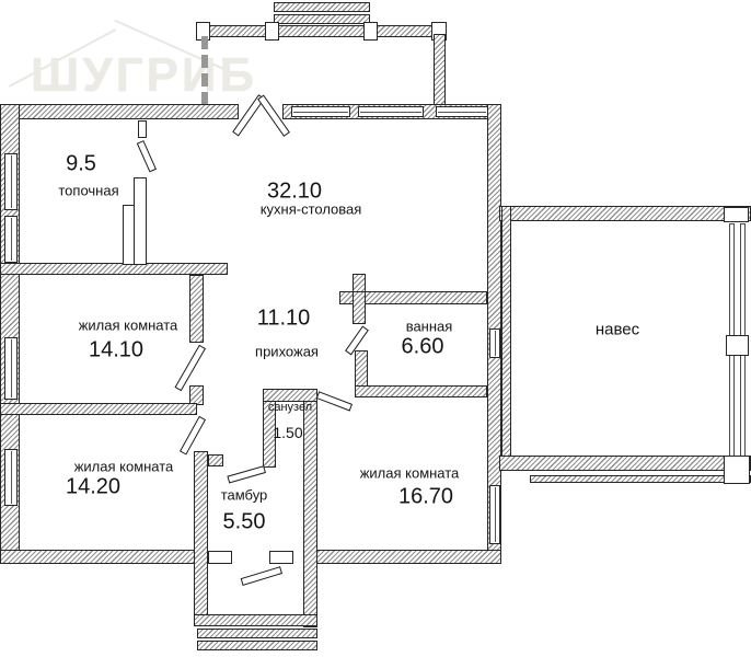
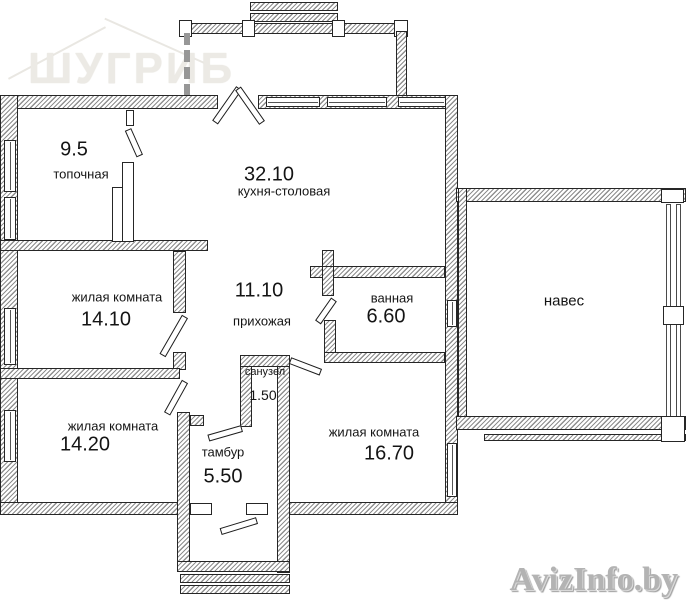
  ШУГРИБ
  9.5
  топочная
  32.10
  кухня-столовая
  жилая комната
  14.10
  11.10
  прихожая
  ванная
  6.60
  санузел
  1.50
  жилая комната
  14.20
  тамбур
  5.50
  жилая комната
  16.70
  навес
+ AvizInfo.by
